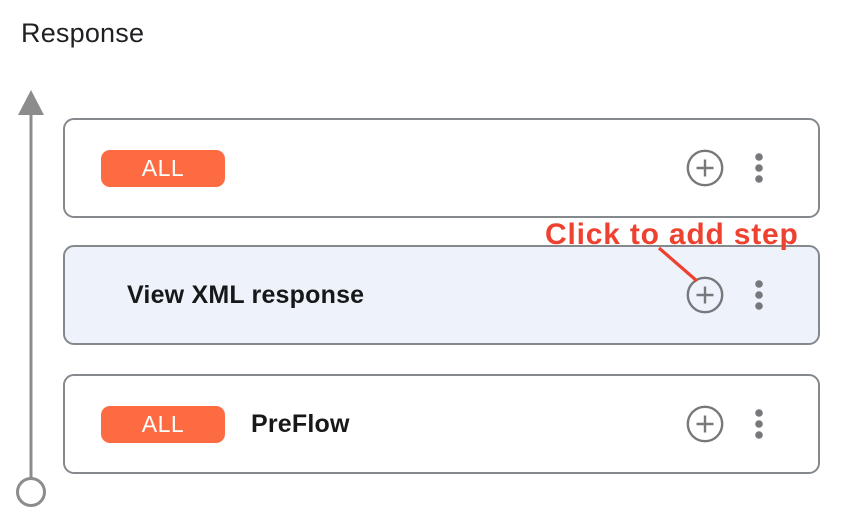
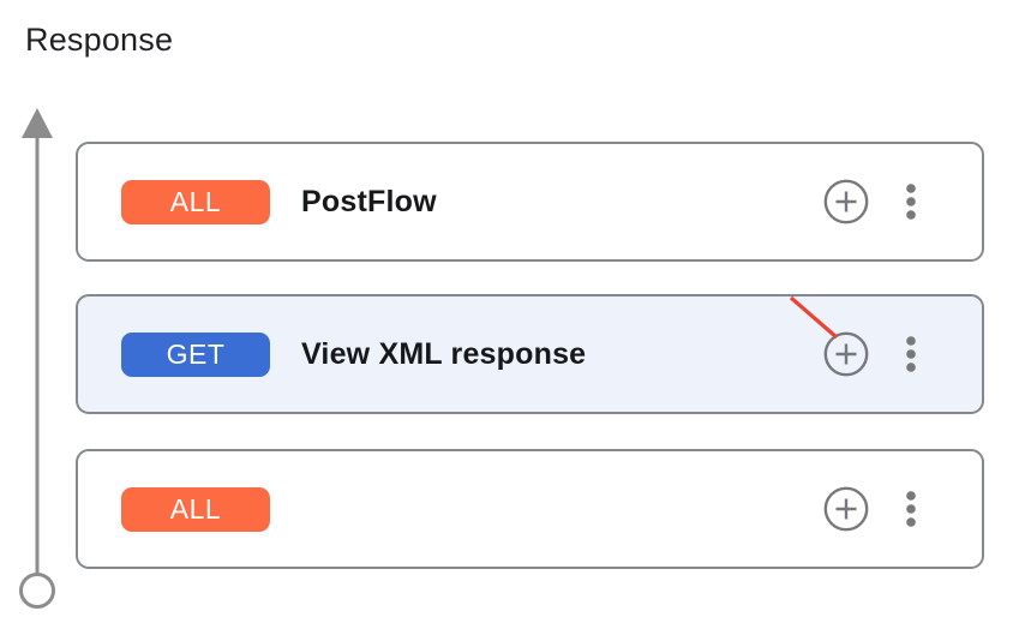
  Response
  ALL
+ PostFlow
+ GET
  View XML response
  ALL
- PreFlow
- Click to add step
